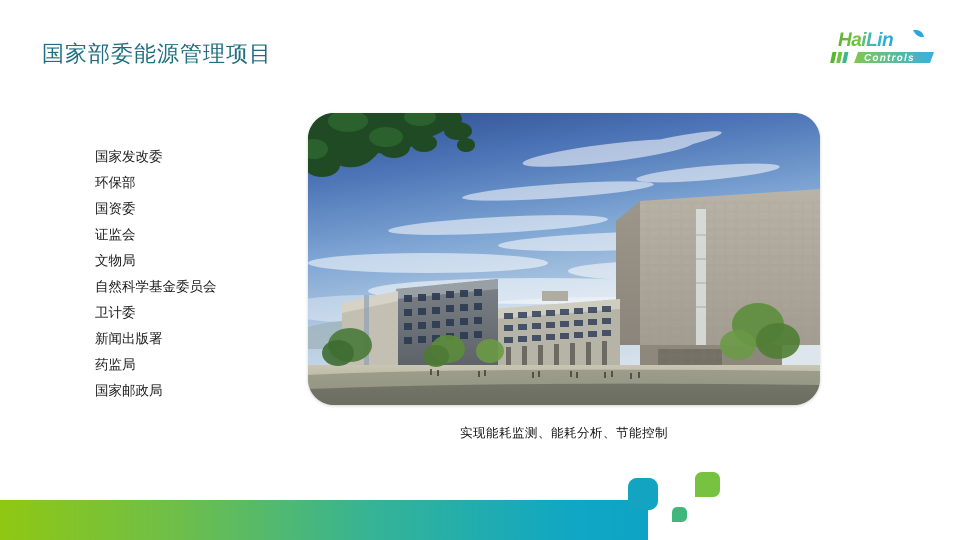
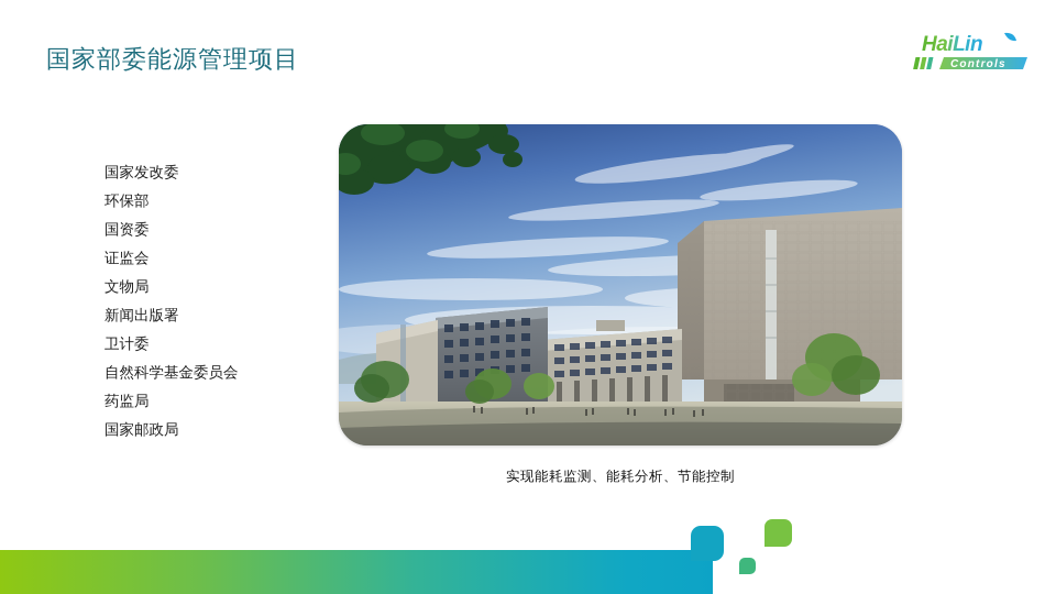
  国家部委能源管理项目
  HaiLin
  Controls
  国家发改委
  环保部
  国资委
  证监会
  文物局
- 自然科学基金委员会
+ 新闻出版署
  卫计委
- 新闻出版署
+ 自然科学基金委员会
  药监局
  国家邮政局
  实现能耗监测、能耗分析、节能控制
